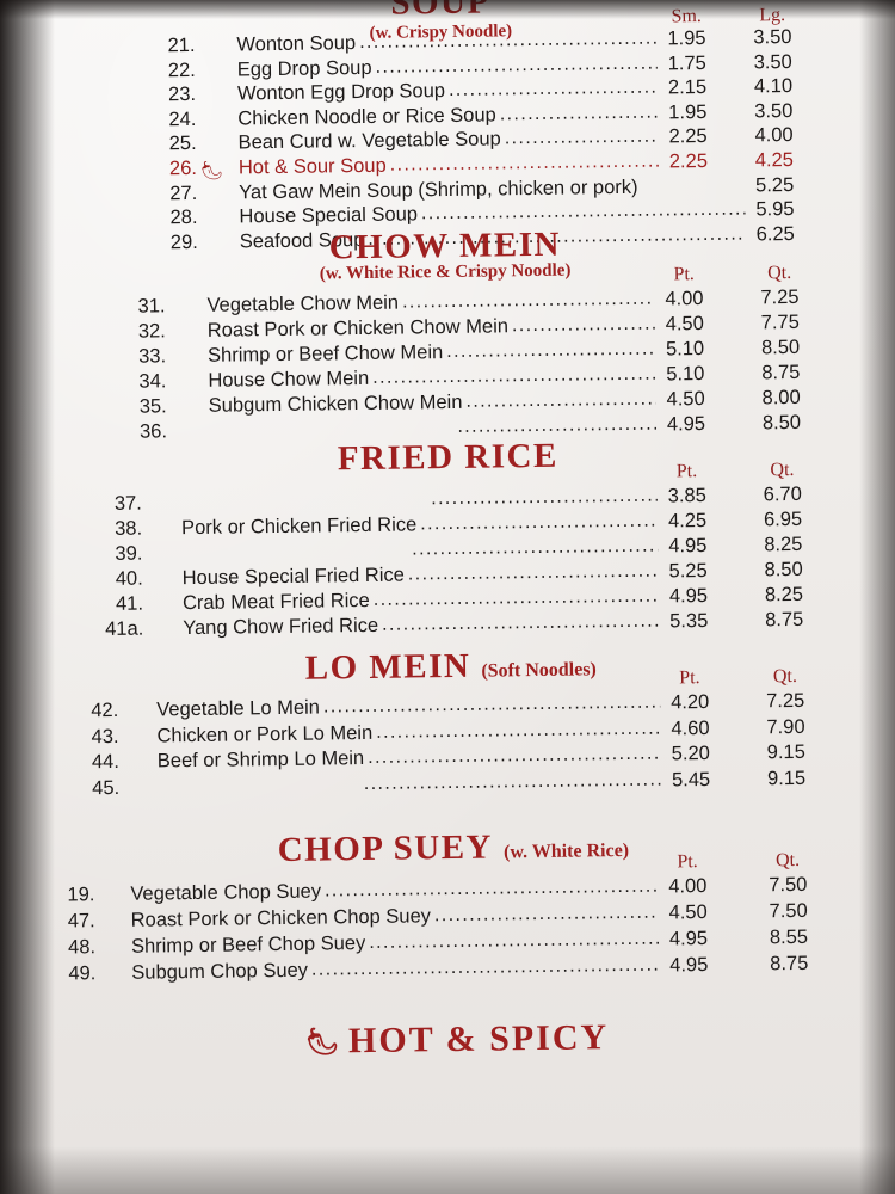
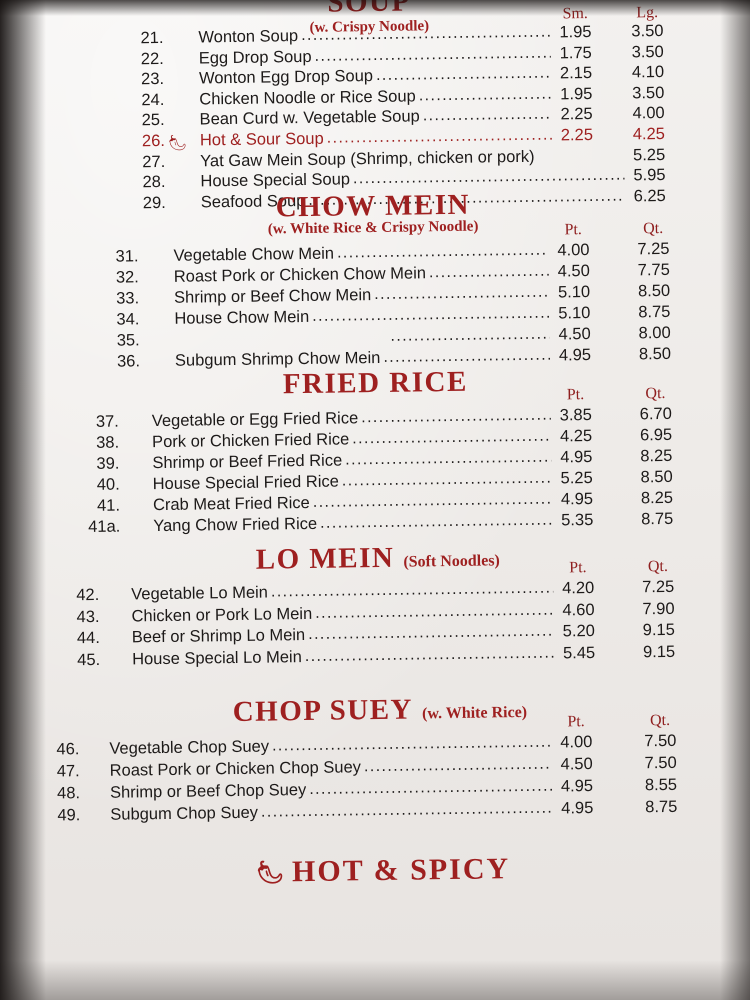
  (w. Crispy Noodle)
  21.
  Wonton Soup
  ...........................................
  1.95
  3.50
  22.
  Egg Drop Soup
  ........................................
  1.75
  3.50
  23.
  Wonton Egg Drop Soup
  ..............................
  2.15
  4.10
  24.
  Chicken Noodle or Rice Soup
  .......................
  1.95
  3.50
  25.
  Bean Curd w. Vegetable Soup
  ......................
  2.25
  4.00
  26.
  Hot & Sour Soup
  .......................................
  2.25
  4.25
  27.
  Yat Gaw Mein Soup (Shrimp, chicken or pork)
  5.25
  28.
  House Special Soup
  ..............................................
  5.95
  29.
  Seafood Soup
  ......................................................
  6.25
  CHOW MEIN
  (w. White Rice & Crispy Noodle)
  Pt.
  Qt.
  31.
  Vegetable Chow Mein
  ....................................
  4.00
  7.25
  32.
  Roast Pork or Chicken Chow Mein
  .....................
  4.50
  7.75
  33.
  Shrimp or Beef Chow Mein
  ..............................
  5.10
  8.50
  34.
  House Chow Mein
  .........................................
  5.10
  8.75
  35.
- Subgum Chicken Chow Mein
  ...........................
  4.50
  8.00
  36.
+ Subgum Shrimp Chow Mein
  .............................
  4.95
  8.50
  FRIED RICE
  Pt.
  Qt.
  37.
+ Vegetable or Egg Fried Rice
  ................................
  3.85
  6.70
  38.
  Pork or Chicken Fried Rice
  ..................................
  4.25
  6.95
  39.
+ Shrimp or Beef Fried Rice
  ...................................
  4.95
  8.25
  40.
  House Special Fried Rice
  ....................................
  5.25
  8.50
  41.
  Crab Meat Fried Rice
  .........................................
  4.95
  8.25
  41a.
  Yang Chow Fried Rice
  ........................................
  5.35
  8.75
  LO MEIN
  (Soft Noodles)
  Pt.
  Qt.
  42.
  Vegetable Lo Mein
  ................................................
  4.20
  7.25
  43.
  Chicken or Pork Lo Mein
  .........................................
  4.60
  7.90
  44.
  Beef or Shrimp Lo Mein
  ..........................................
  5.20
  9.15
  45.
+ House Special Lo Mein
  ...........................................
  5.45
  9.15
  CHOP SUEY
  (w. White Rice)
  Pt.
  Qt.
- 19.
+ 46.
  Vegetable Chop Suey
  ................................................
  4.00
  7.50
  47.
  Roast Pork or Chicken Chop Suey
  ................................
  4.50
  7.50
  48.
  Shrimp or Beef Chop Suey
  ..........................................
  4.95
  8.55
  49.
  Subgum Chop Suey
  ..................................................
  4.95
  8.75
